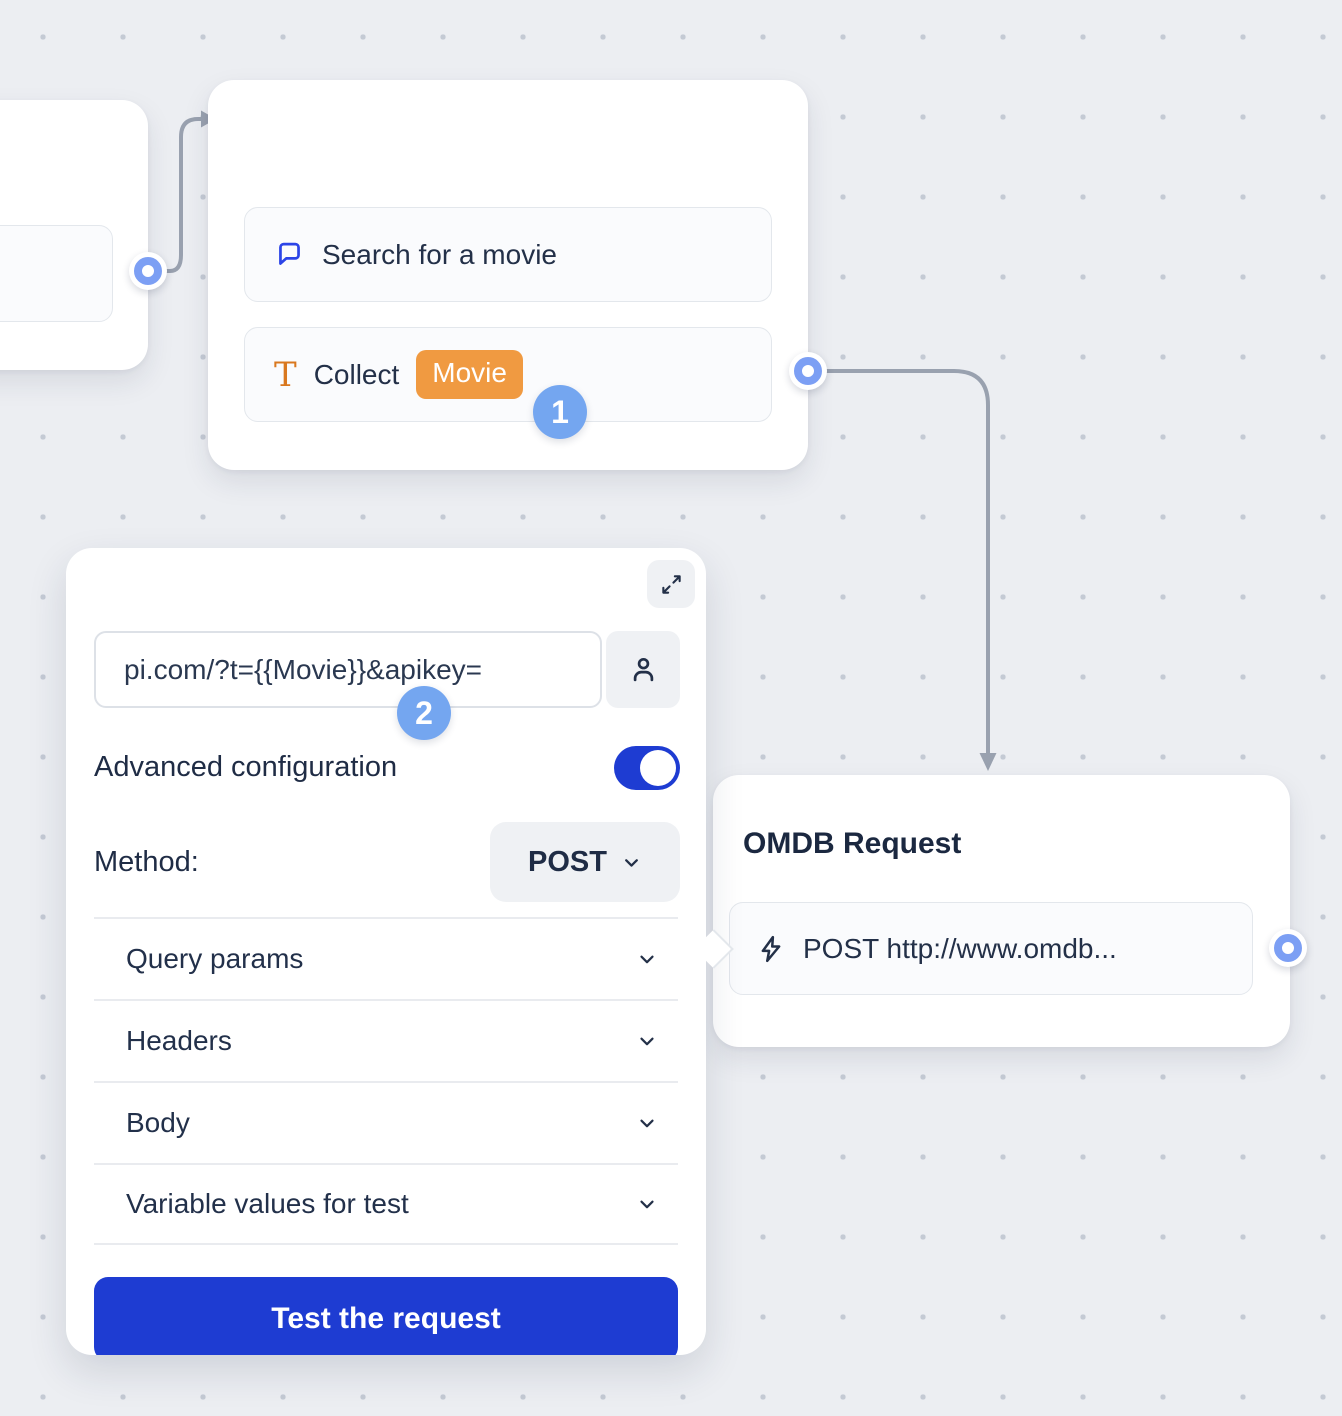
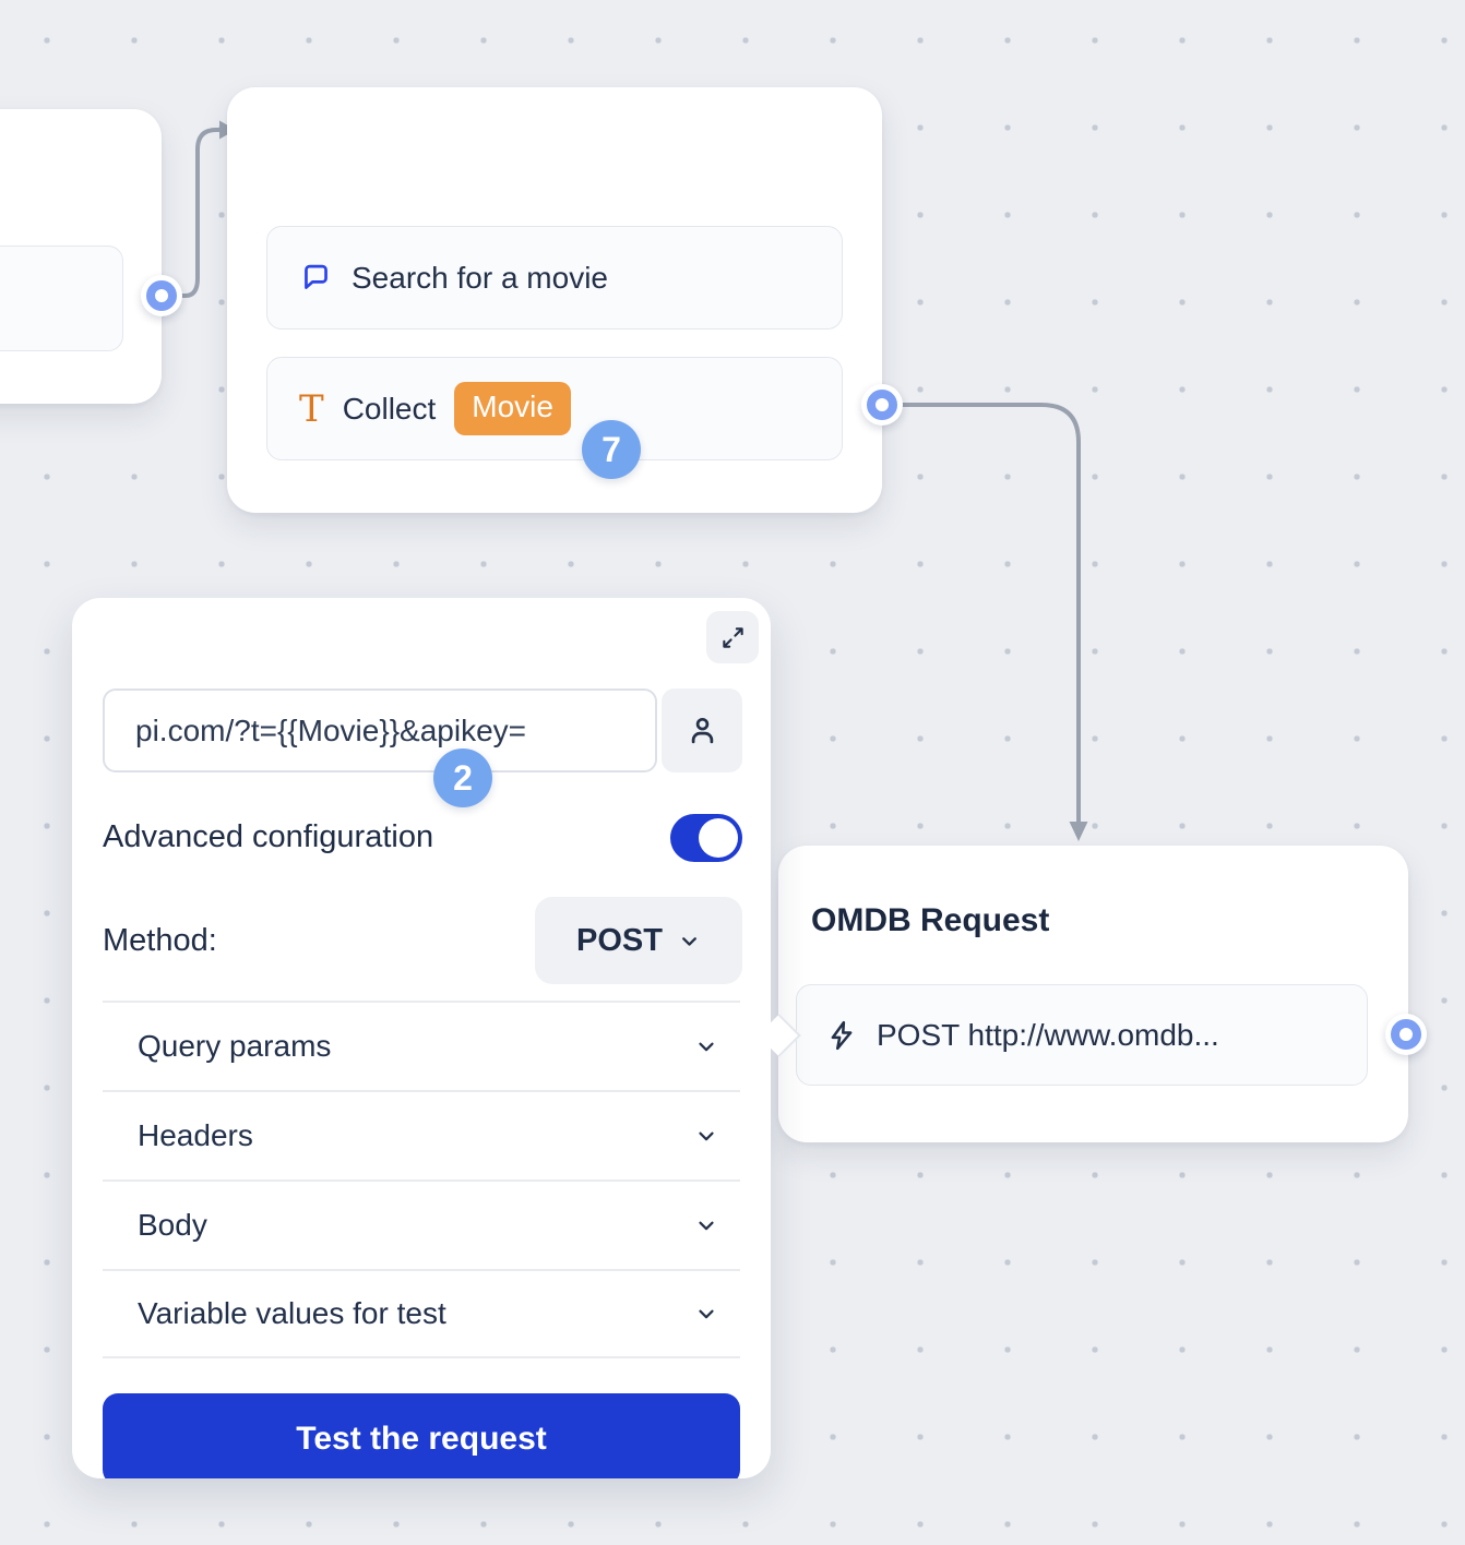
  Search for a movie
  T
  Collect
  Movie
- 1
+ 7
  OMDB Request
  POST http://www.omdb...
  pi.com/?t={{Movie}}&apikey=
  Advanced configuration
  Method:
  POST
  Query params
  Headers
  Body
  Variable values for test
  Test the request
  2
